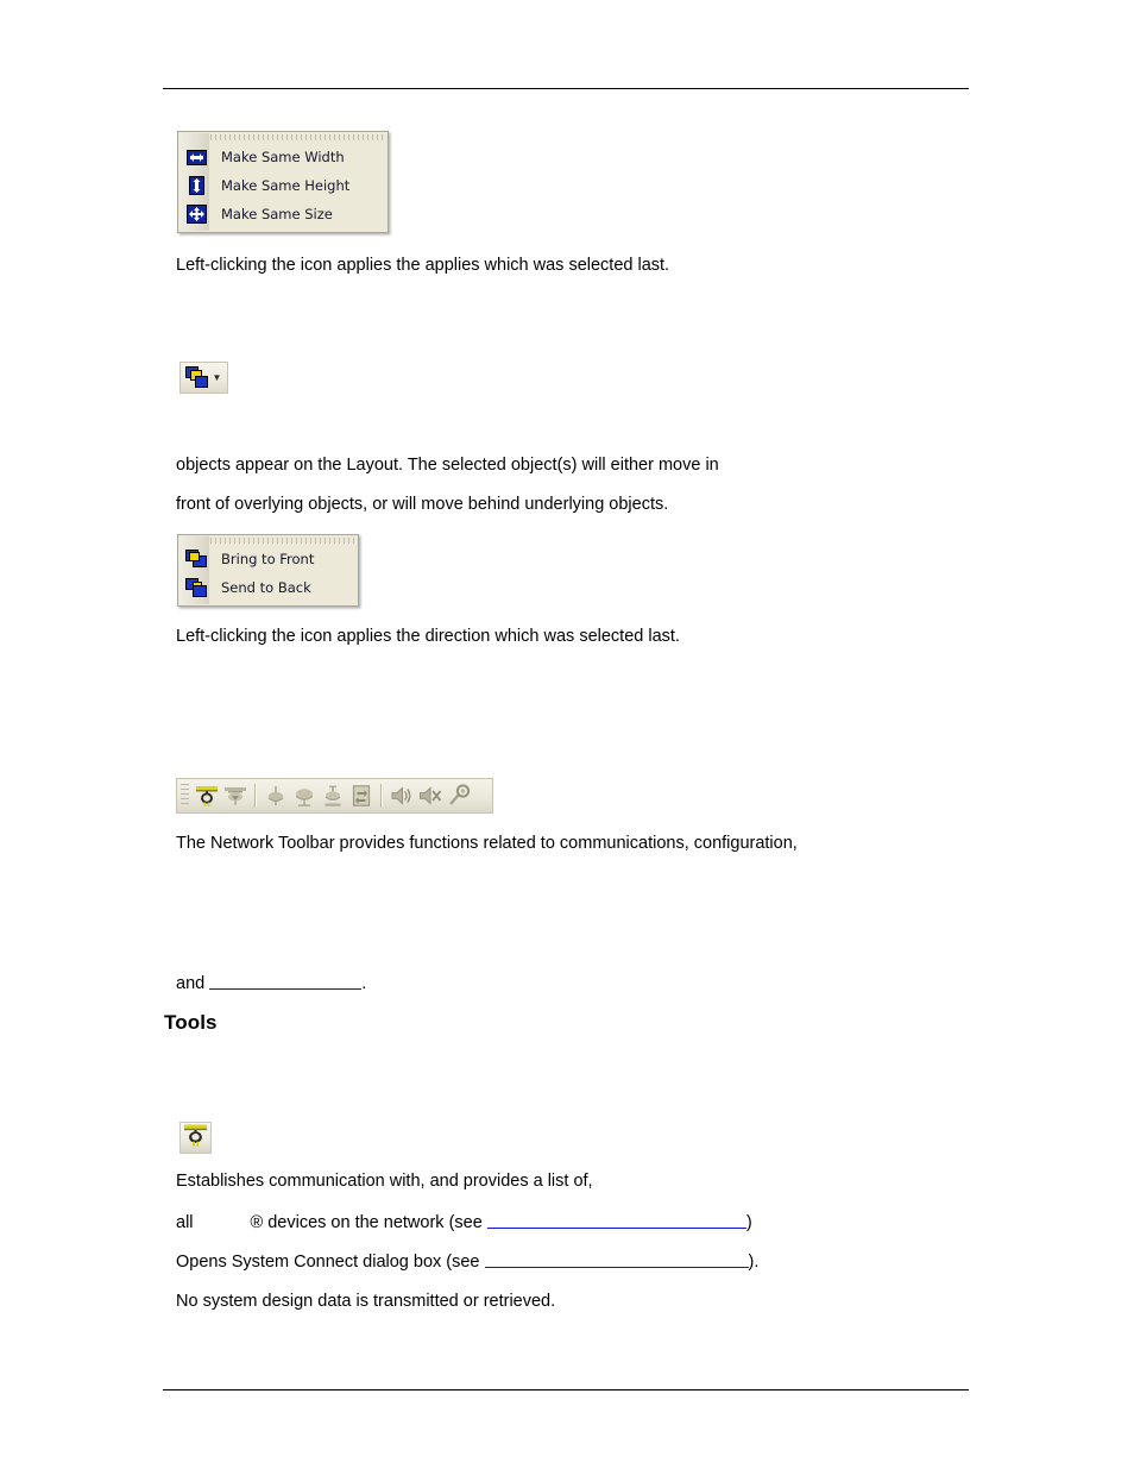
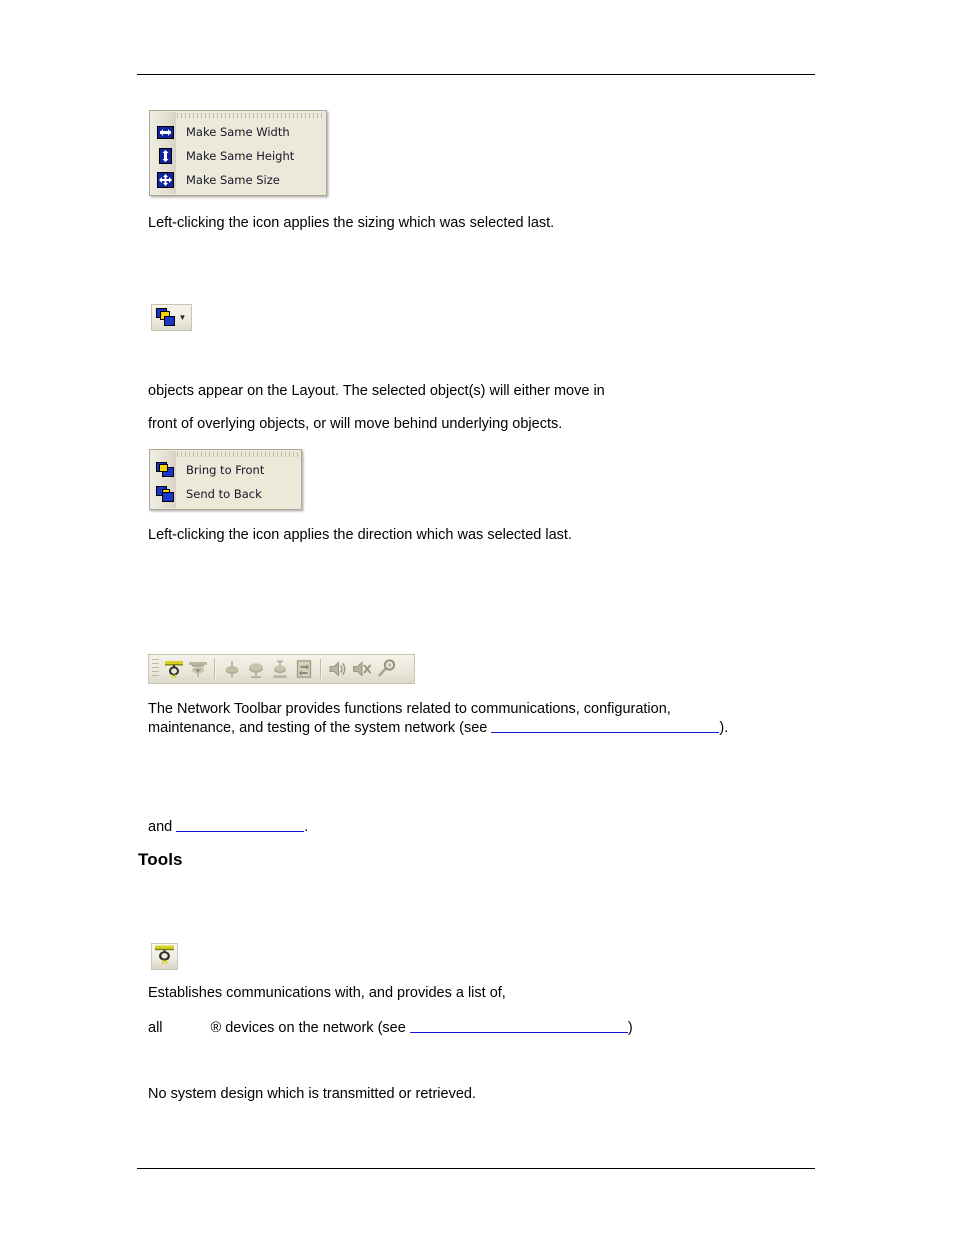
  Make Same Width
  Make Same Height
  Make Same Size
- Left-clicking the icon applies the applies which was selected last.
+ Left-clicking the icon applies the sizing which was selected last.
  ▼
  objects appear on the Layout. The selected object(s) will either move in
  front of overlying objects, or will move behind underlying objects.
  Bring to Front
  Send to Back
  Left-clicking the icon applies the direction which was selected last.
  The Network Toolbar provides functions related to communications, configuration,
+ maintenance, and testing of the system network (see ).
  and .
  Tools
- Establishes communication with, and provides a list of,
+ Establishes communications with, and provides a list of,
  all ® devices on the network (see )
- Opens System Connect dialog box (see ).
- No system design data is transmitted or retrieved.
+ No system design which is transmitted or retrieved.
